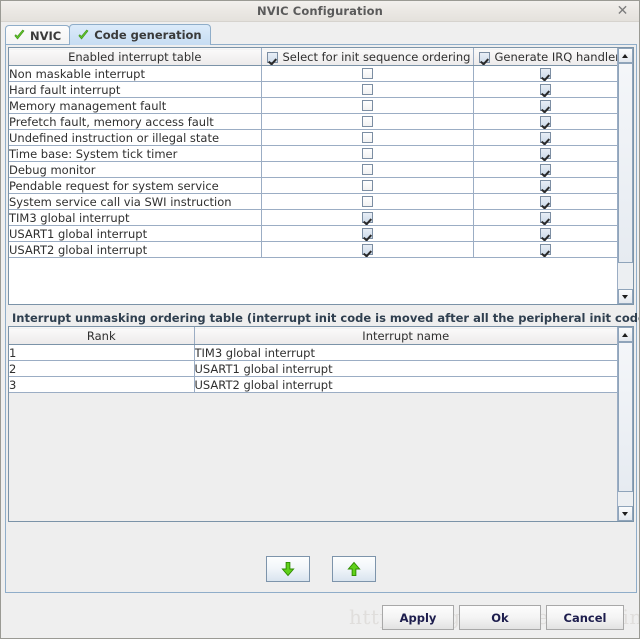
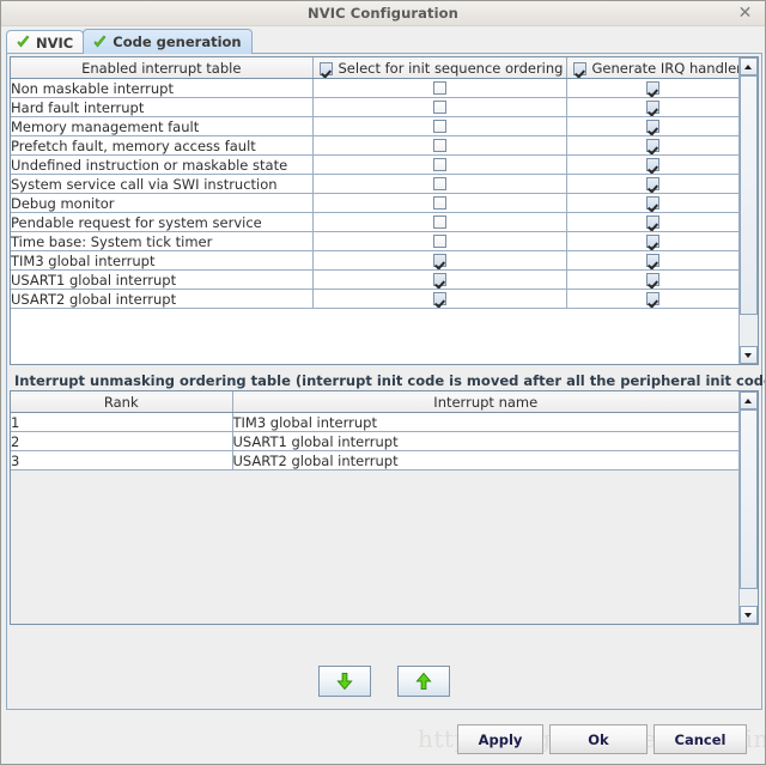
  NVIC Configuration
  ✕
  NVIC
  Code generation
  Enabled interrupt table	Select for init sequence ordering	Generate IRQ handle
  Non maskable interrupt
  Hard fault interrupt
  Memory management fault
  Prefetch fault, memory access fault
- Undefined instruction or illegal state
+ Undefined instruction or maskable state
- Time base: System tick timer
+ System service call via SWI instruction
  Debug monitor
  Pendable request for system service
- System service call via SWI instruction
+ Time base: System tick timer
  TIM3 global interrupt
  USART1 global interrupt
  USART2 global interrupt
  Interrupt unmasking ordering table (interrupt init code is moved after all the peripheral init cod
  Rank	Interrupt name
  1	TIM3 global interrupt
  2	USART1 global interrupt
  3	USART2 global interrupt
  Apply
  Ok
  Cancel
